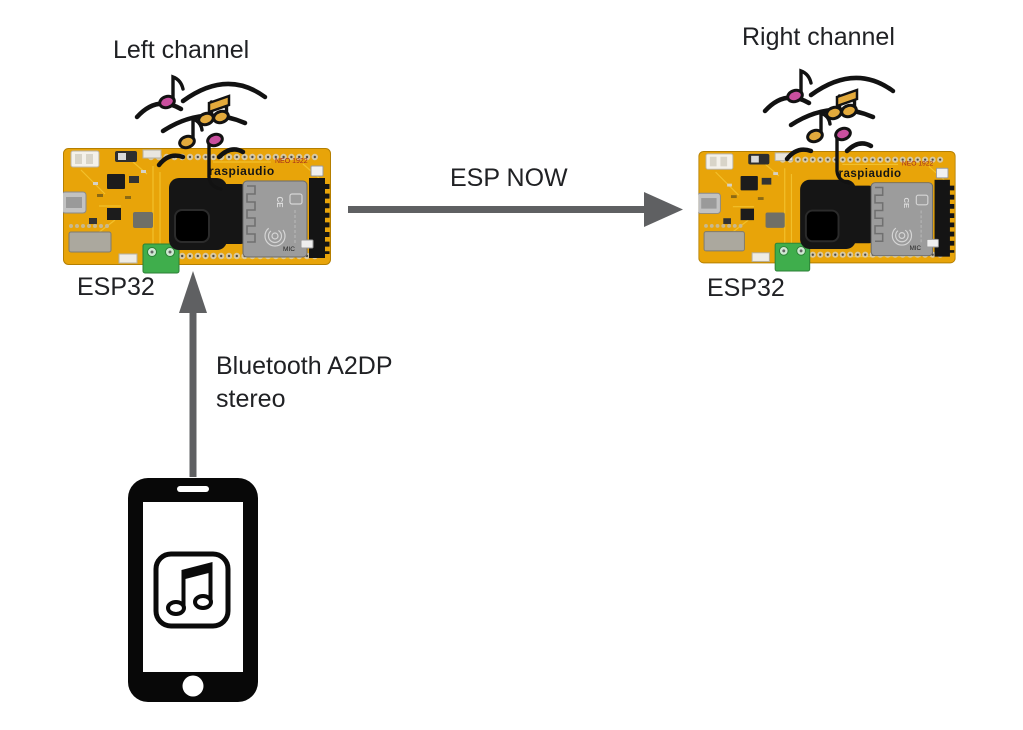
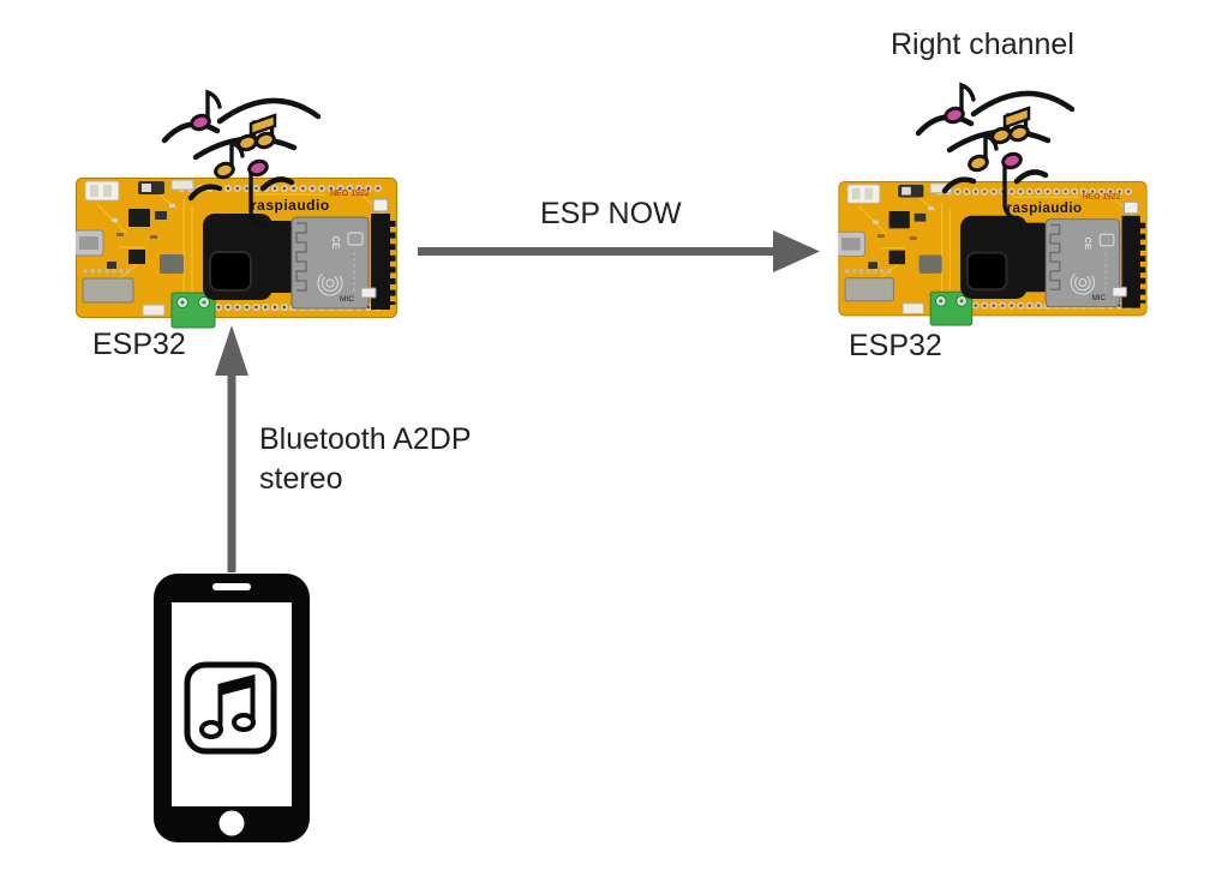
- Left channel
  Right channel
  ESP32
  ESP32
  ESP NOW
  Bluetooth A2DP
  stereo
